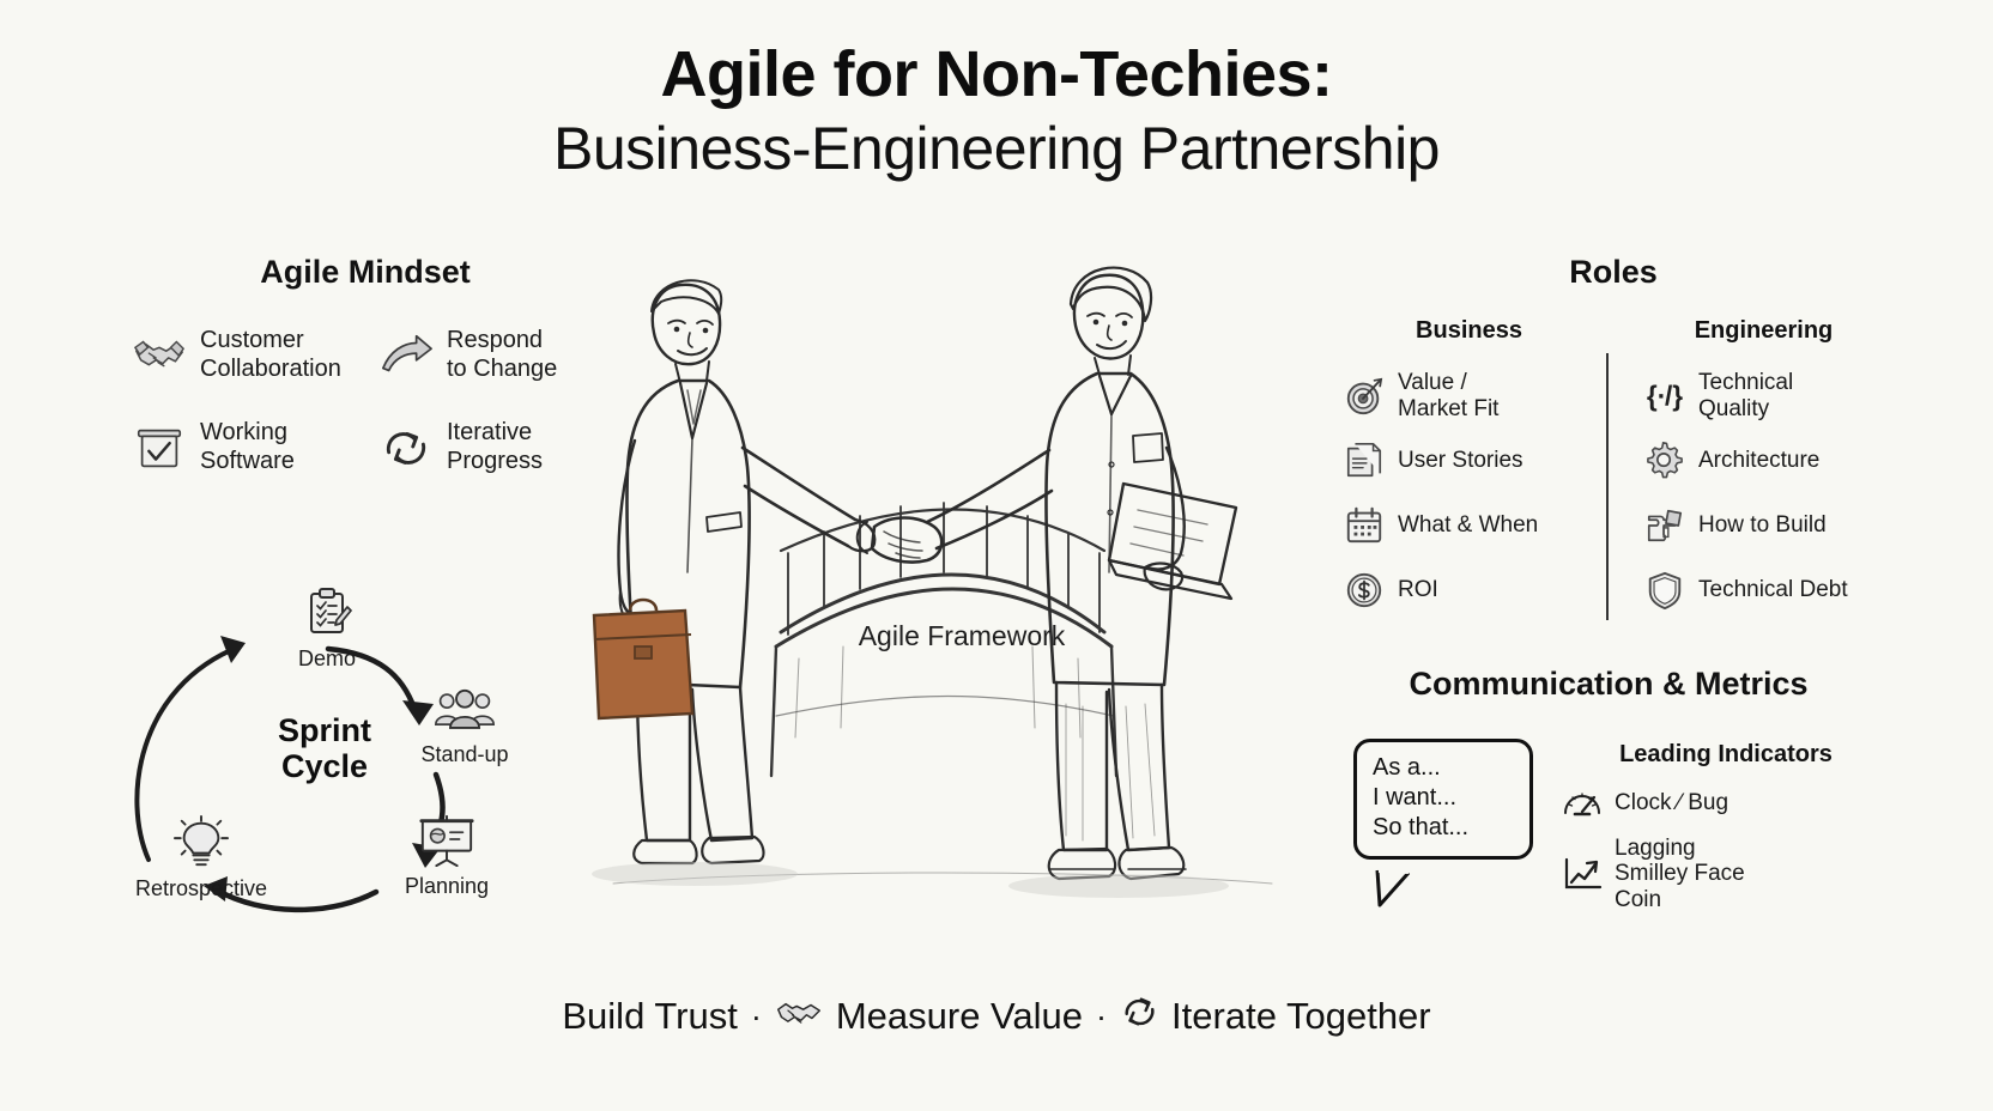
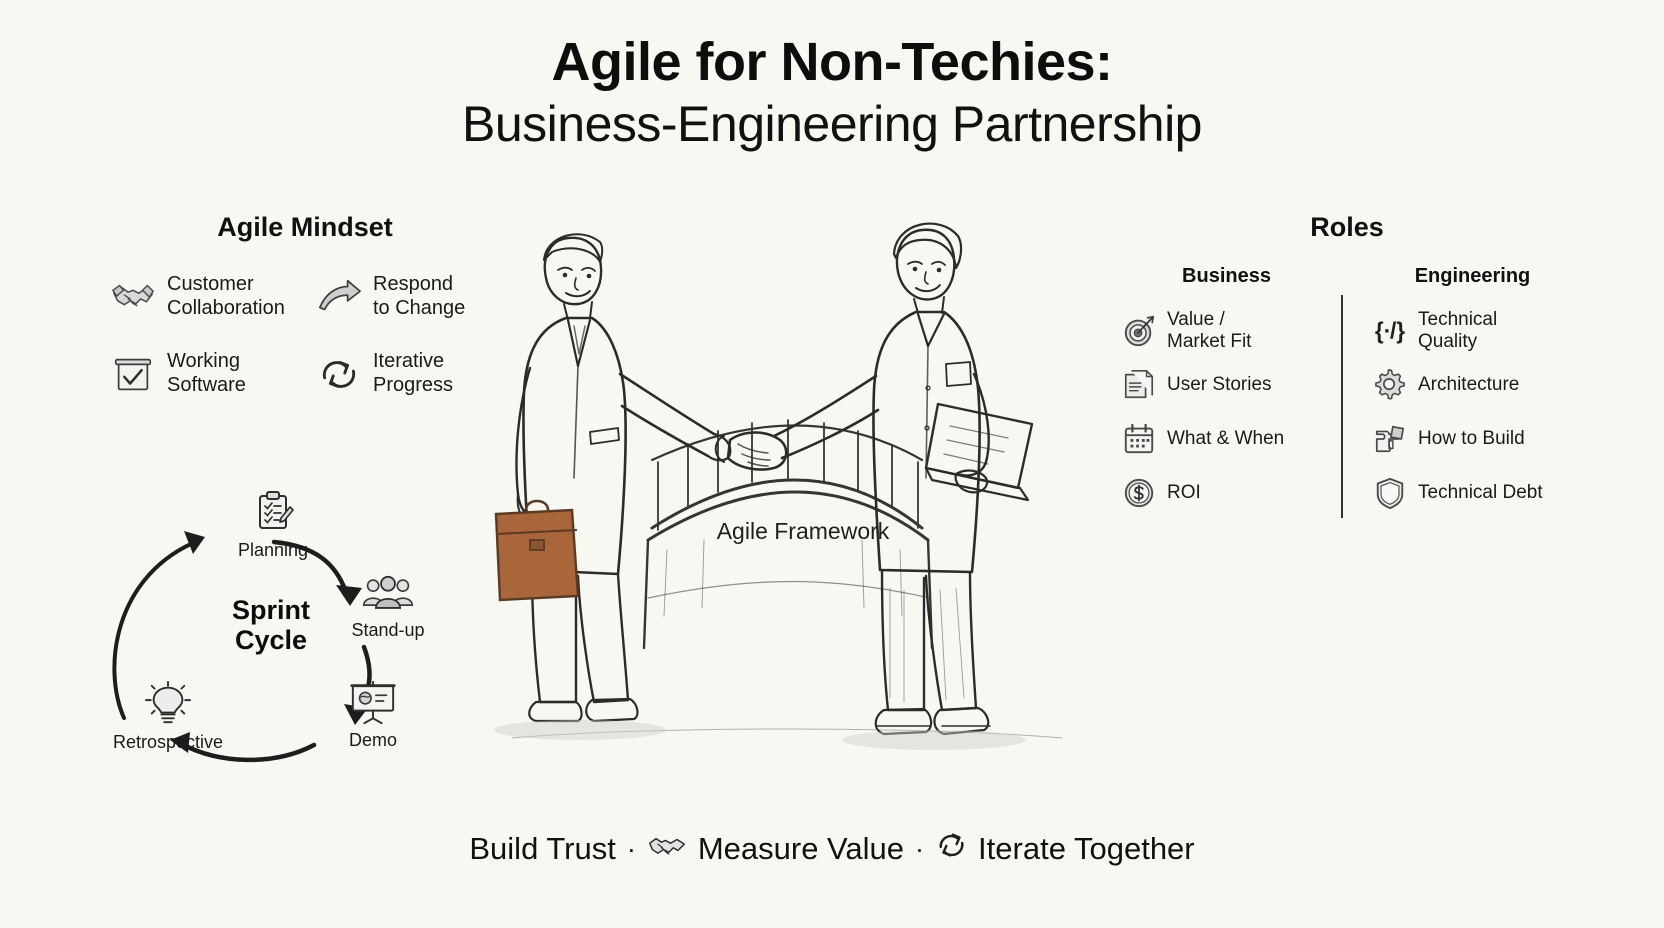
  Agile for Non-Techies:
  Business-Engineering Partnership
  Agile Mindset
  Customer
  Collaboration
  Respond
  to Change
  Working
  Software
  Iterative
  Progress
  Sprint
  Cycle
- Demo
+ Planning
  Stand-up
- Planning
+ Demo
  Retrospective
  Agile Framework
  Roles
  Business
  Value /
  Market Fit
  User Stories
  What & When
  ROI
  Engineering
  {∙/}
  Technical
  Quality
  Architecture
  How to Build
  Technical Debt
- Communication & Metrics
- As a...
- I want...
- So that...
- Leading Indicators
- Clock ⁄ Bug
- Lagging
- Smilley Face
- Coin
  Build Trust
  ·
  Measure Value
  ·
  Iterate Together
